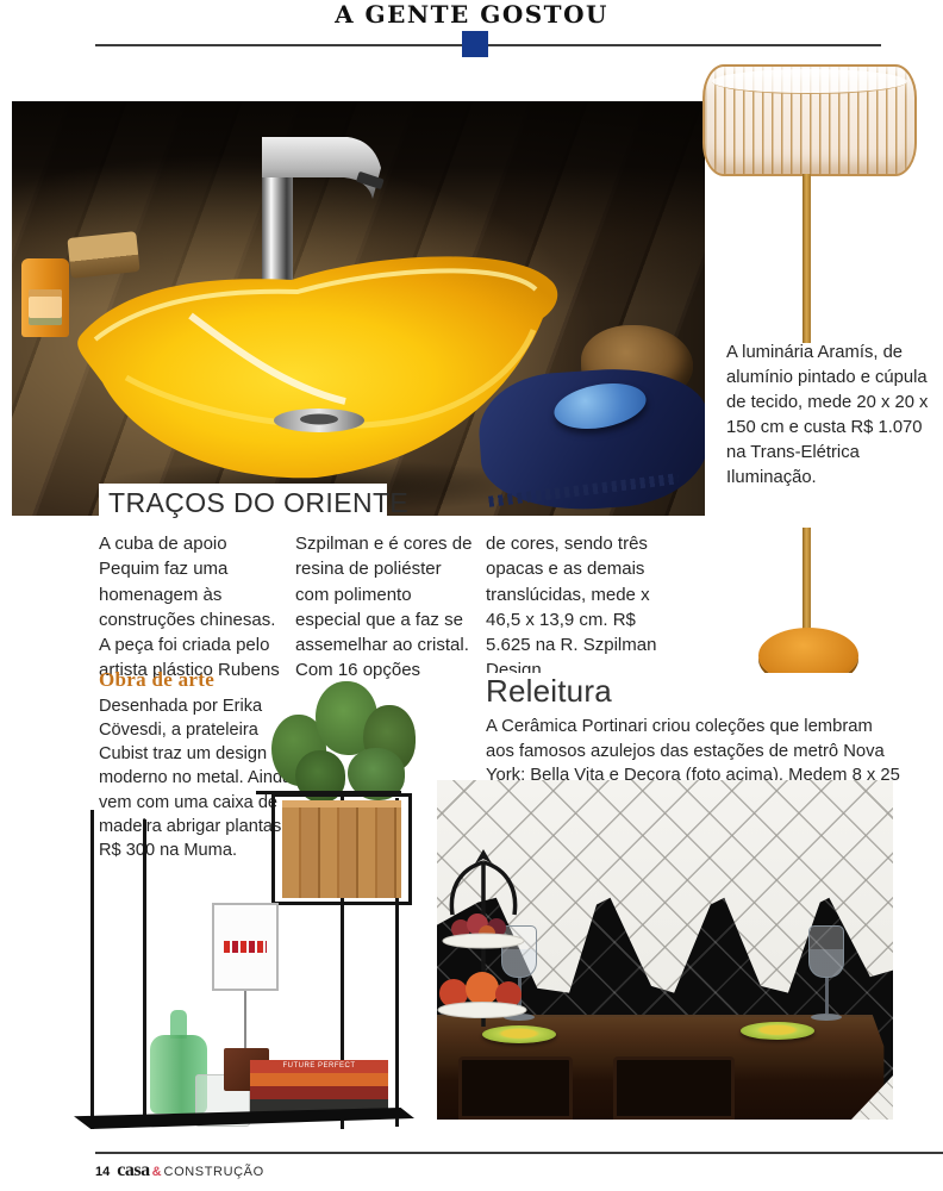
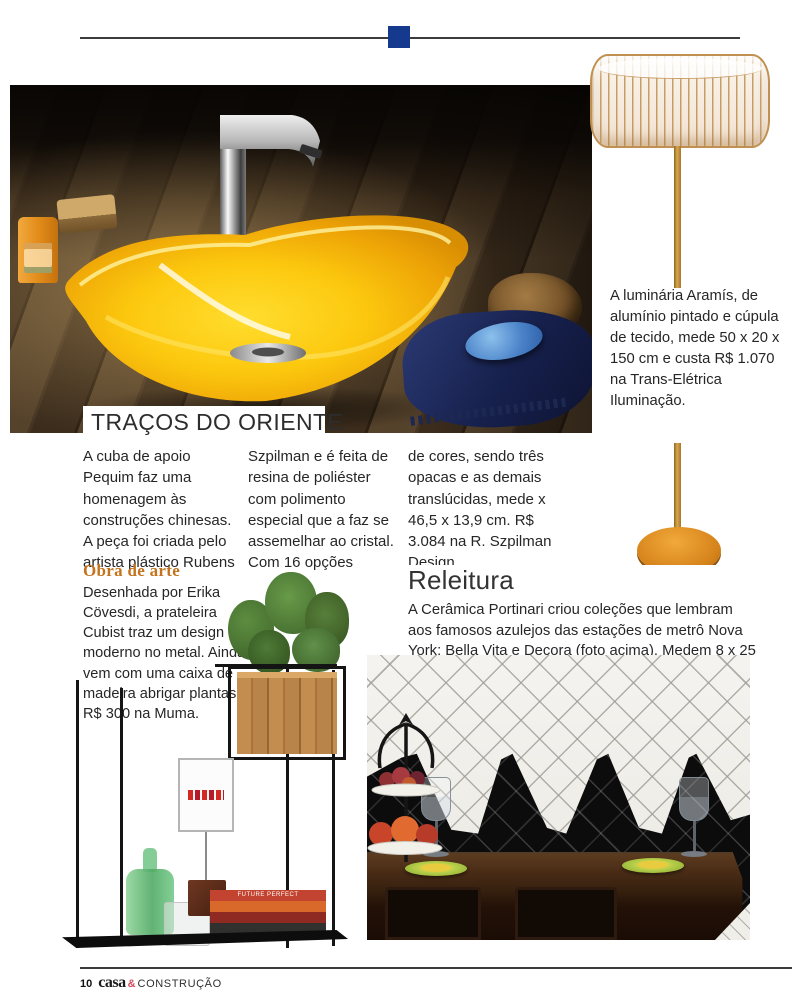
- A GENTE GOSTOU
  TRAÇOS DO ORIENTE
- A luminária Aramís, de alumínio pintado e cúpula de tecido, mede 20 x 20 x 150 cm e custa R$ 1.070 na Trans-Elétrica Iluminação.
+ A luminária Aramís, de alumínio pintado e cúpula de tecido, mede 50 x 20 x 150 cm e custa R$ 1.070 na Trans-Elétrica Iluminação.
  A cuba de apoio Pequim faz uma homenagem às construções chinesas. A peça foi criada pelo artista plástico Rubens
- Szpilman e é cores de resina de poliéster com polimento especial que a faz se assemelhar ao cristal. Com 16 opções
+ Szpilman e é feita de resina de poliéster com polimento especial que a faz se assemelhar ao cristal. Com 16 opções
- de cores, sendo três opacas e as demais translúcidas, mede x 46,5 x 13,9 cm. R$ 5.625 na R. Szpilman Design.
+ de cores, sendo três opacas e as demais translúcidas, mede x 46,5 x 13,9 cm. R$ 3.084 na R. Szpilman Design.
  Obra de arte
  Desenhada por Erika Cövesdi, a prateleira Cubist traz um design moderno no metal. Aind vem com uma caixa de madera abrigar plantas R$ 300 na Muma.
  Releitura
  A Cerâmica Portinari criou coleções que lembram aos famosos azulejos das estações de metrô Nova York: Bella Vita e Decora (foto acima). Medem 8 x 25
- 14
+ 10
  casa
  &
  CONSTRUÇÃO
